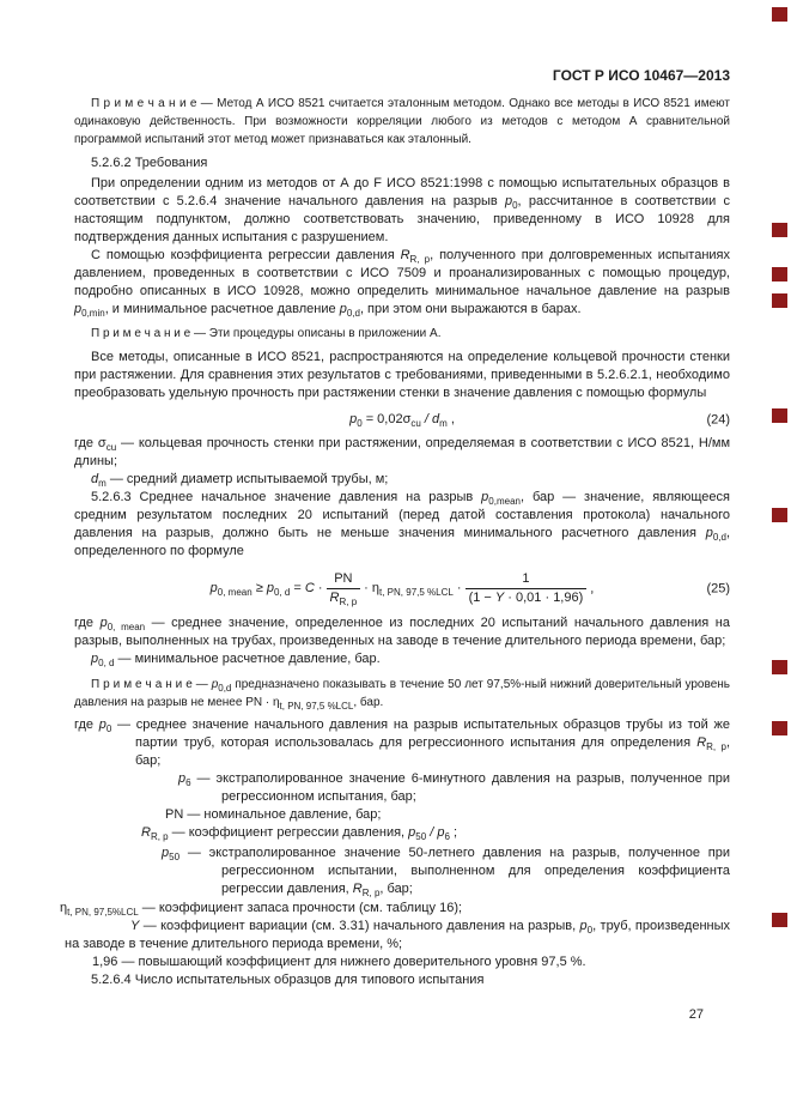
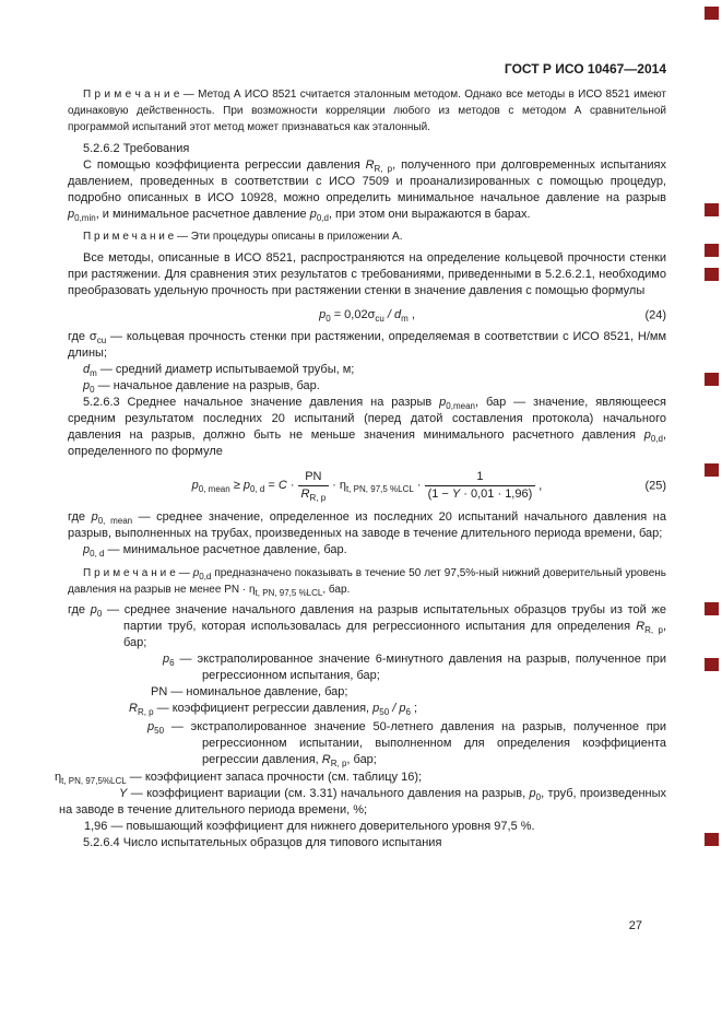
- ГОСТ Р ИСО 10467—2013
+ ГОСТ Р ИСО 10467—2014
  П р и м е ч а н и е — Метод А ИСО 8521 считается эталонным методом. Однако все методы в ИСО 8521 имеют одинаковую действенность. При возможности корреляции любого из методов с методом А сравнительной программой испытаний этот метод может признаваться как эталонный.
  5.2.6.2 Требования
- При определении одним из методов от А до F ИСО 8521:1998 с помощью испытательных образцов в соответствии с 5.2.6.4 значение начального давления на разрыв p0, рассчитанное в соответствии с настоящим подпунктом, должно соответствовать значению, приведенному в ИСО 10928 для подтверждения данных испытания с разрушением.
  С помощью коэффициента регрессии давления RR, p, полученного при долговременных испытаниях давлением, проведенных в соответствии с ИСО 7509 и проанализированных с помощью процедур, подробно описанных в ИСО 10928, можно определить минимальное начальное давление на разрыв p0,min, и минимальное расчетное давление p0,d, при этом они выражаются в барах.
  П р и м е ч а н и е — Эти процедуры описаны в приложении А.
  Все методы, описанные в ИСО 8521, распространяются на определение кольцевой прочности стенки при растяжении. Для сравнения этих результатов с требованиями, приведенными в 5.2.6.2.1, необходимо преобразовать удельную прочность при растяжении стенки в значение давления с помощью формулы
  p0 = 0,02σcu / dm ,
  (24)
  где σcu — кольцевая прочность стенки при растяжении, определяемая в соответствии с ИСО 8521, Н/мм длины;
  dm — средний диаметр испытываемой трубы, м;
+ p0 — начальное давление на разрыв, бар.
  5.2.6.3 Среднее начальное значение давления на разрыв p0,mean, бар — значение, являющееся средним результатом последних 20 испытаний (перед датой составления протокола) начального давления на разрыв, должно быть не меньше значения минимального расчетного давления p0,d, определенного по формуле
  p0, mean ≥ p0, d = C ·
  PN
  RR, p
  · ηt, PN, 97,5 %LCL ·
  1
  (1 − Y · 0,01 · 1,96)
  ,
  (25)
  где p0, mean — среднее значение, определенное из последних 20 испытаний начального давления на разрыв, выполненных на трубах, произведенных на заводе в течение длительного периода времени, бар;
  p0, d — минимальное расчетное давление, бар.
  П р и м е ч а н и е — p0,d предназначено показывать в течение 50 лет 97,5%-ный нижний доверительный уровень давления на разрыв не менее PN · ηt, PN, 97,5 %LCL, бар.
  где p0 — среднее значение начального давления на разрыв испытательных образцов трубы из той же партии труб, которая использовалась для регрессионного испытания для определения RR, p, бар;
  p6 — экстраполированное значение 6-минутного давления на разрыв, полученное при регрессионном испытания, бар;
  PN — номинальное давление, бар;
  RR, p — коэффициент регрессии давления, p50 / p6 ;
  p50 — экстраполированное значение 50-летнего давления на разрыв, полученное при регрессионном испытании, выполненном для определения коэффициента регрессии давления, RR, p, бар;
  ηt, PN, 97,5%LCL — коэффициент запаса прочности (см. таблицу 16);
  Y — коэффициент вариации (см. 3.31) начального давления на разрыв, p0, труб, произведенных на заводе в течение длительного периода времени, %;
  1,96 — повышающий коэффициент для нижнего доверительного уровня 97,5 %.
  5.2.6.4 Число испытательных образцов для типового испытания
  27
